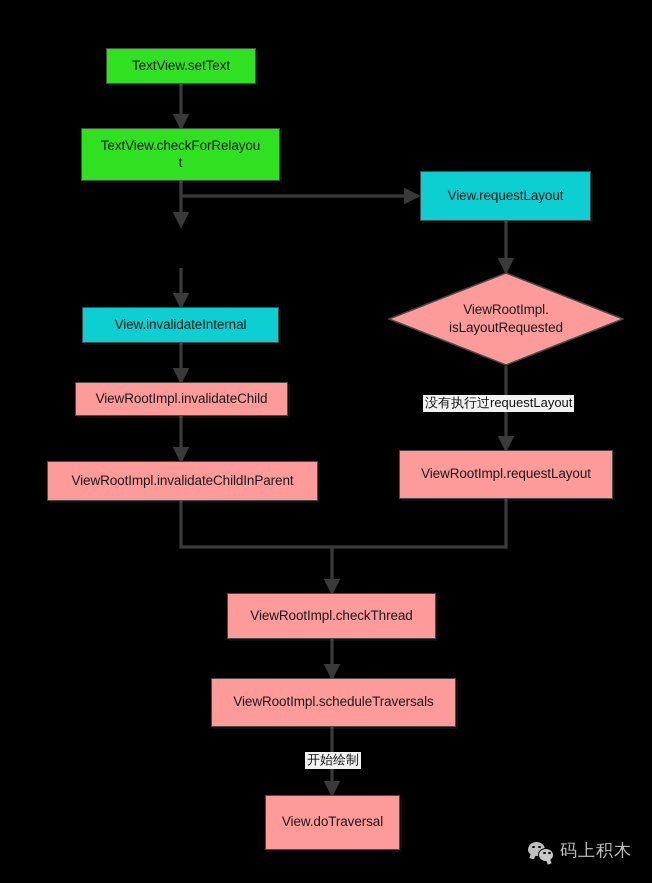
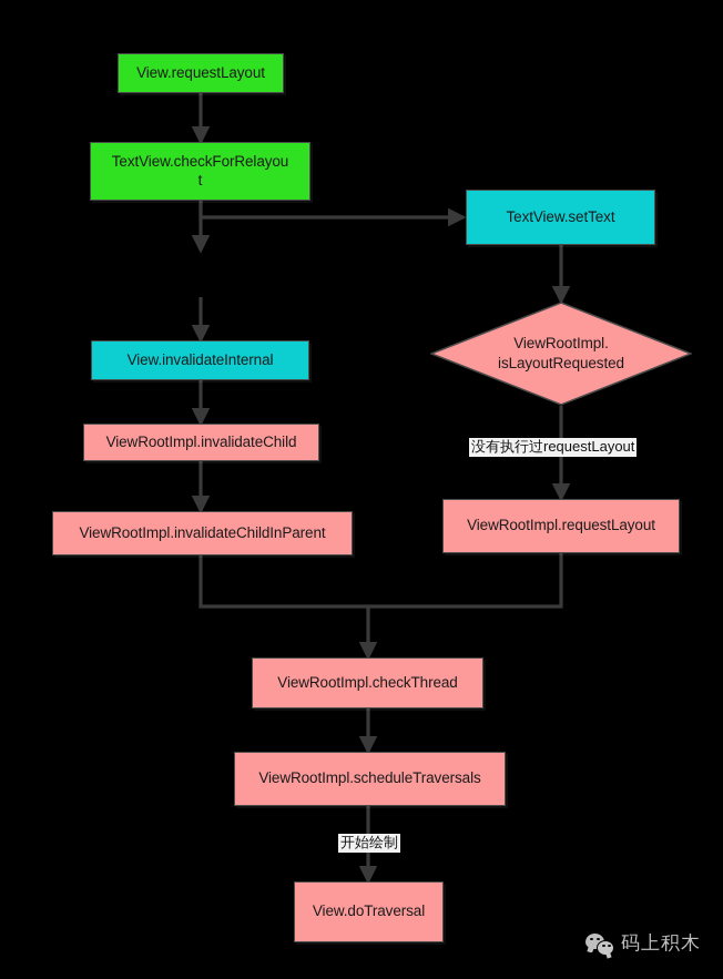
- TextView.setText
+ View.requestLayout
  TextView.checkForRelayou
  t
- View.requestLayout
+ TextView.setText
  ViewRootImpl.
  isLayoutRequested
  View.invalidateInternal
  ViewRootImpl.invalidateChild
  ViewRootImpl.requestLayout
  ViewRootImpl.invalidateChildInParent
  ViewRootImpl.checkThread
  ViewRootImpl.scheduleTraversals
  View.doTraversal
  没有执行过requestLayout
  开始绘制
  码上积木
